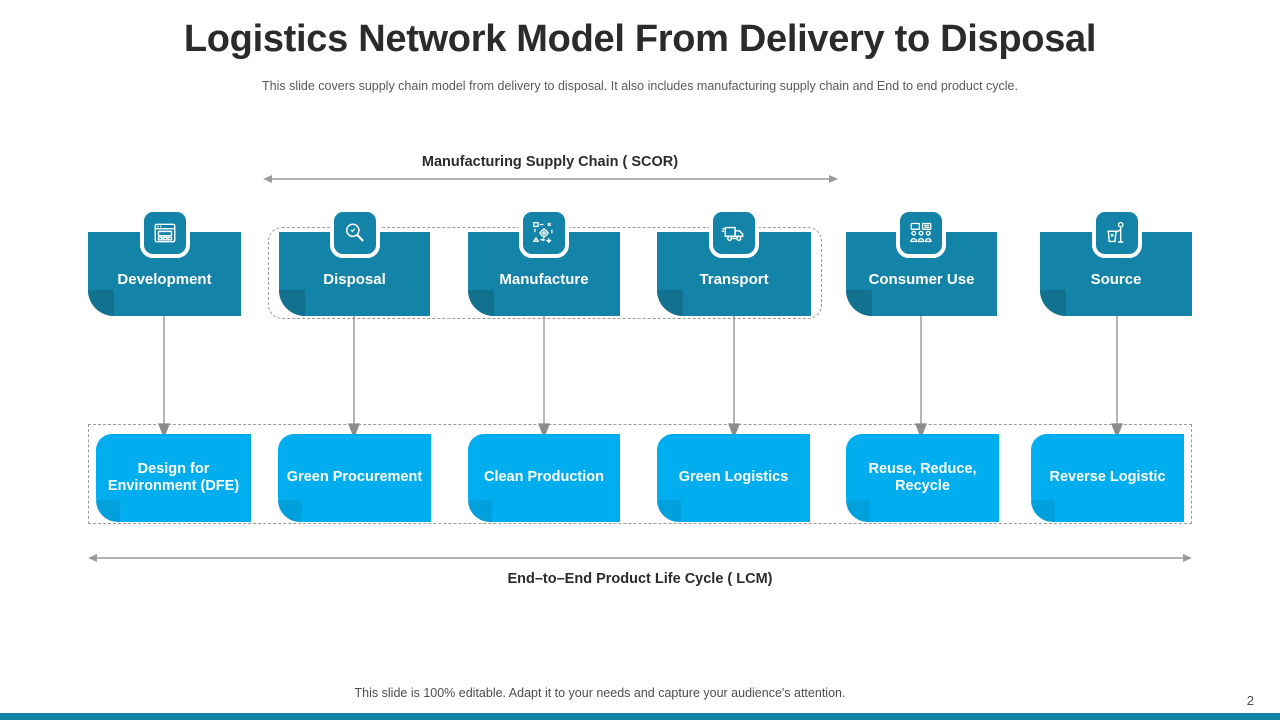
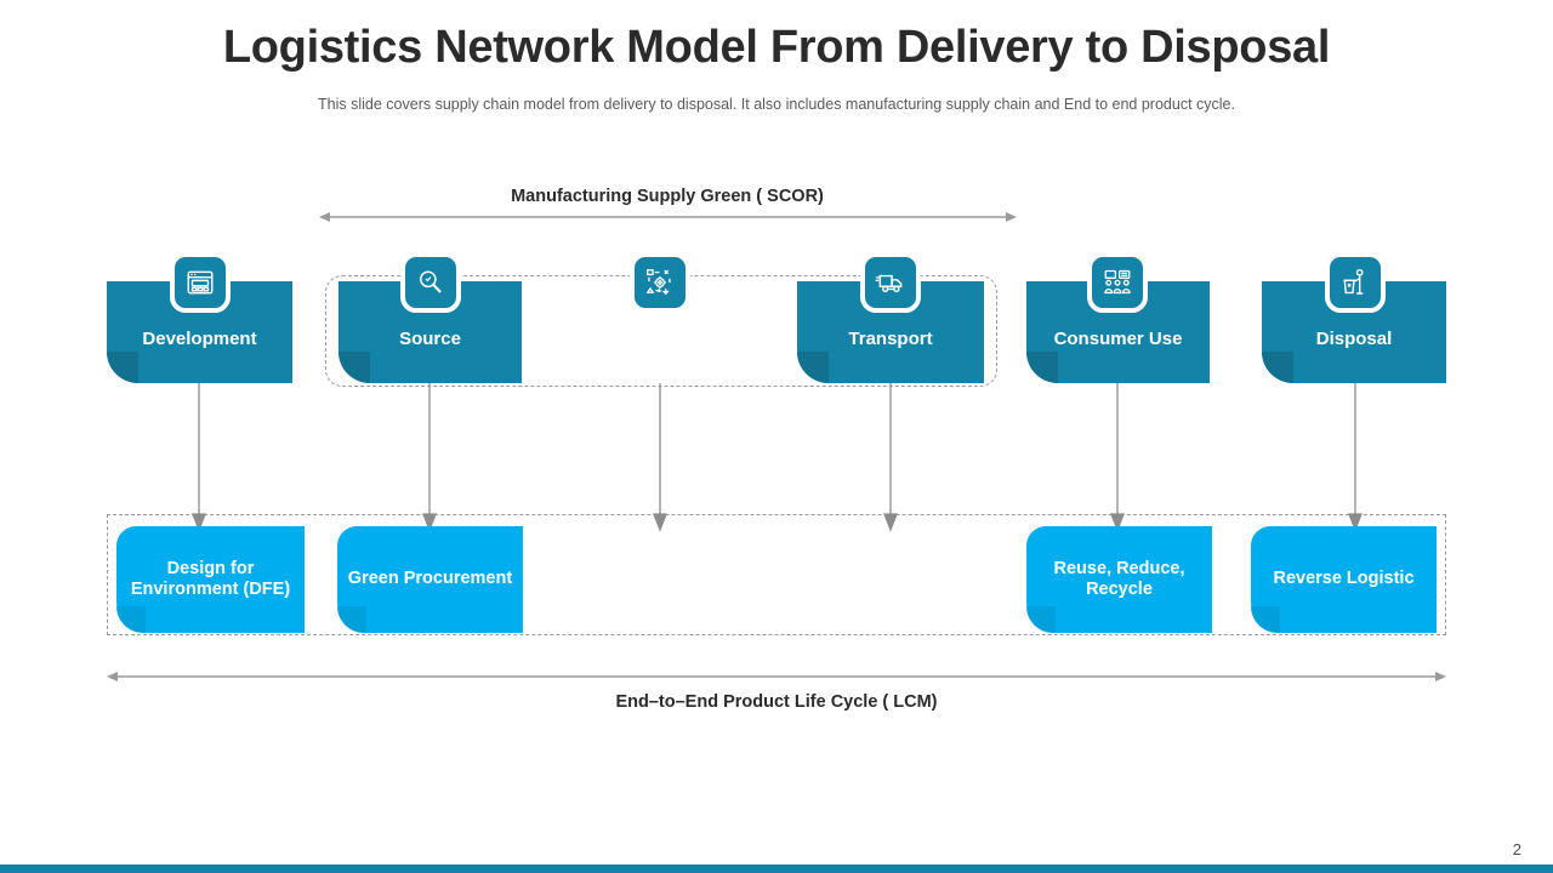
  Logistics Network Model From Delivery to Disposal
  This slide covers supply chain model from delivery to disposal. It also includes manufacturing supply chain and End to end product cycle.
- Manufacturing Supply Chain ( SCOR)
+ Manufacturing Supply Green ( SCOR)
  Development
- Disposal
+ Source
- Manufacture
  Transport
  Consumer Use
- Source
+ Disposal
  Design for Environment (DFE)
  Green Procurement
- Clean Production
- Green Logistics
  Reuse, Reduce, Recycle
  Reverse Logistic
  End–to–End Product Life Cycle ( LCM)
- This slide is 100% editable. Adapt it to your needs and capture your audience's attention.
  2
